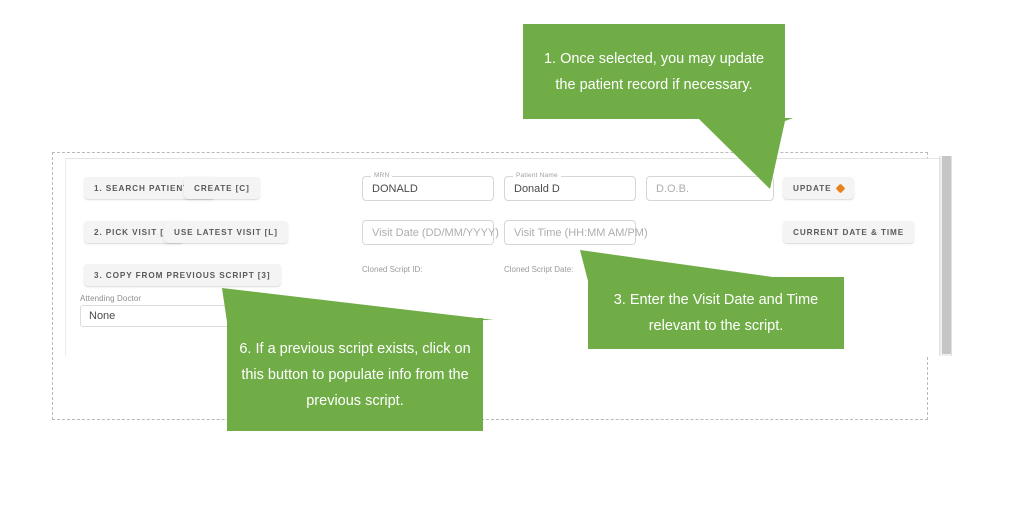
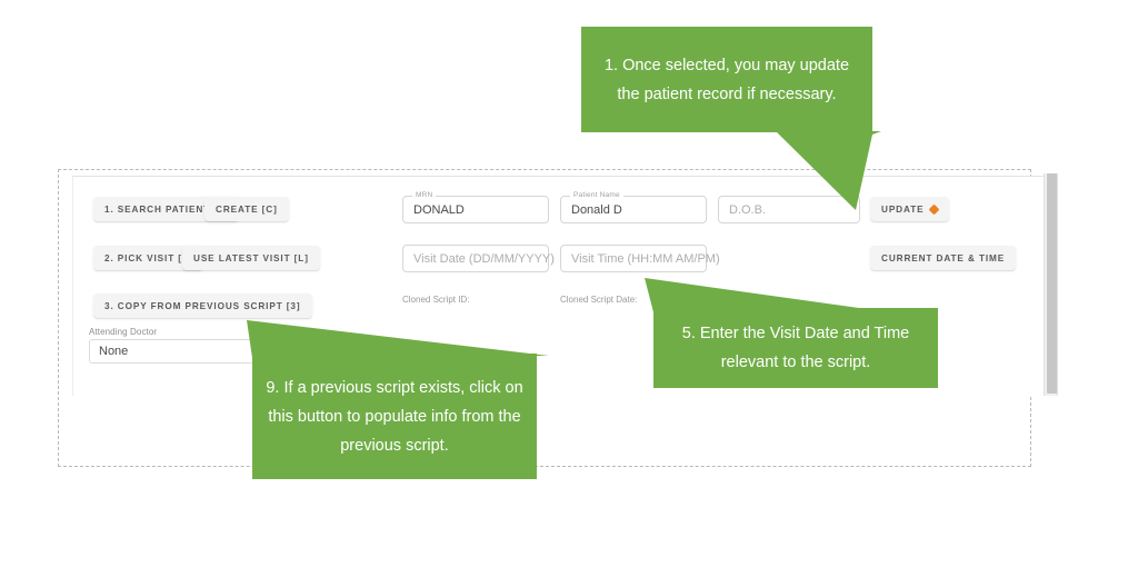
  1. SEARCH PATIEN
  CREATE [C]
  2. PICK VISIT [
  USE LATEST VISIT [L]
  3. COPY FROM PREVIOUS SCRIPT [3]
  UPDATE
  CURRENT DATE & TIME
  DONALD
  Donald D
  D.O.B.
  Visit Date (DD/MM/YYYY)
  Visit Time (HH:MM AM/PM)
  Cloned Script ID:
  Cloned Script Date:
  Attending Doctor
  None
  1. Once selected, you may update the patient record if necessary.
- 3. Enter the Visit Date and Time relevant to the script.
+ 5. Enter the Visit Date and Time relevant to the script.
- 6. If a previous script exists, click on this button to populate info from the previous script.
+ 9. If a previous script exists, click on this button to populate info from the previous script.
